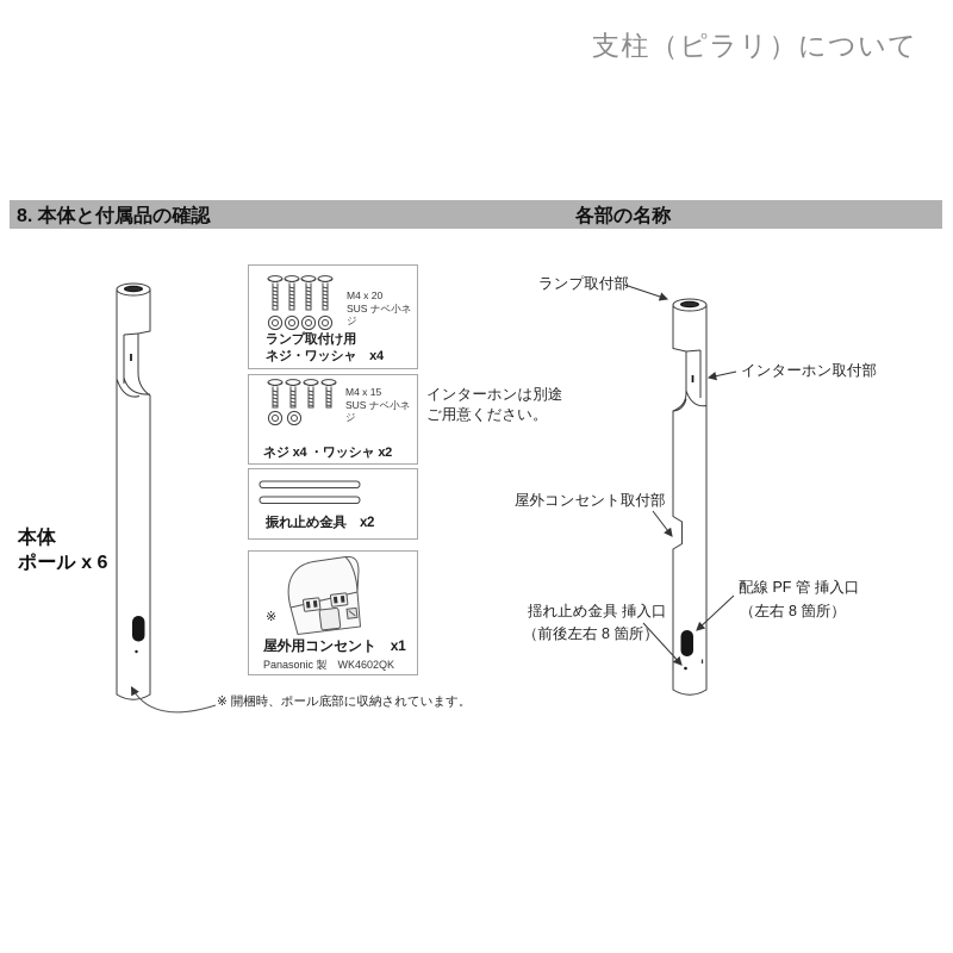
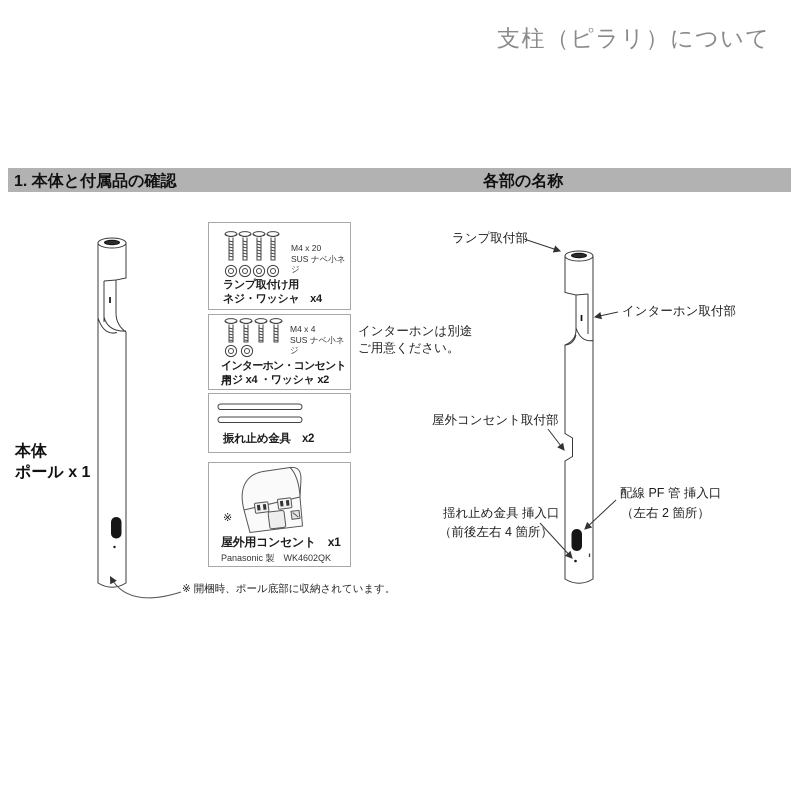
  支柱（ピラリ）について
- 8. 本体と付属品の確認
+ 1. 本体と付属品の確認
  各部の名称
  本体
- ポール x 6
+ ポール x 1
  M4 x 20
  SUS ナベ小ネジ
  ランプ取付け用
  ネジ・ワッシャ x4
- M4 x 15
+ M4 x 4
  SUS ナベ小ネジ
+ インターホン・コンセント用
  ネジ x4 ・ワッシャ x2
  振れ止め金具 x2
  ※
  屋外用コンセント x1
  Panasonic 製 WK4602QK
  ※ 開梱時、ポール底部に収納されています。
  インターホンは別途
  ご用意ください。
  ランプ取付部
  インターホン取付部
  屋外コンセント取付部
  配線 PF 管 挿入口
- （左右 8 箇所）
+ （左右 2 箇所）
  揺れ止め金具 挿入口
- （前後左右 8 箇所）
+ （前後左右 4 箇所）
